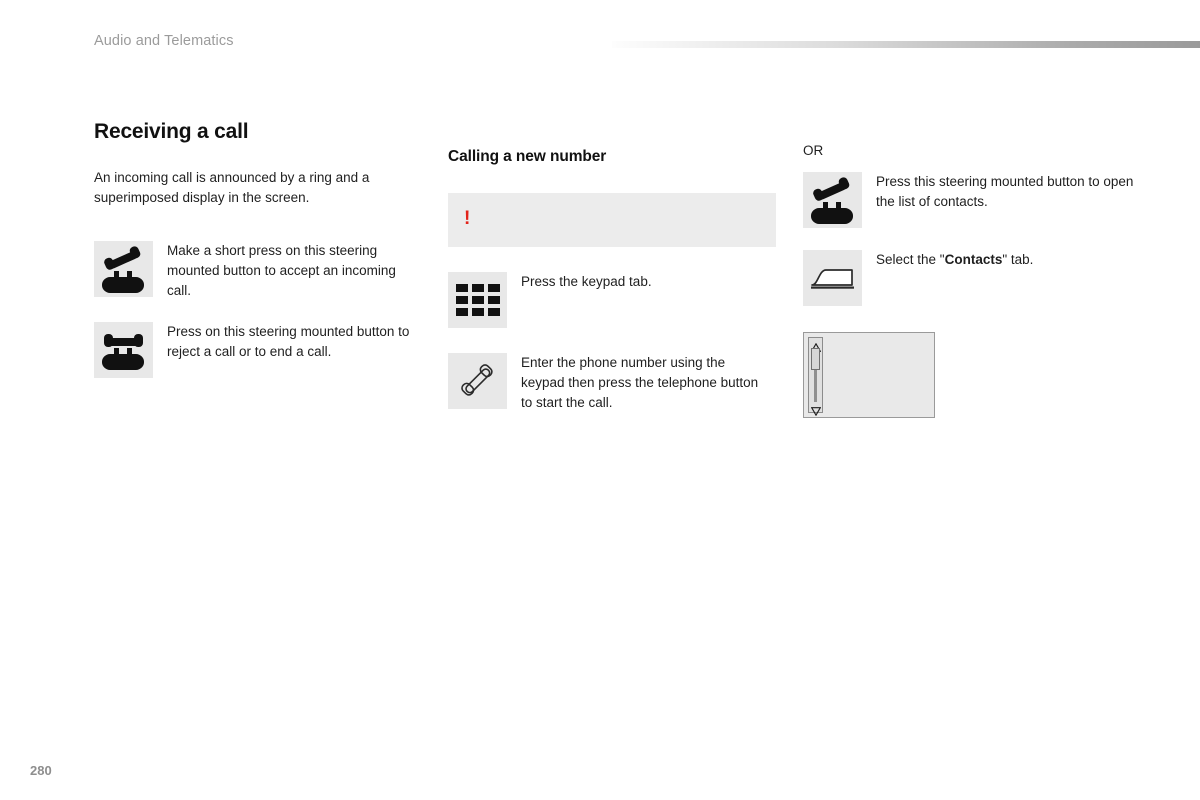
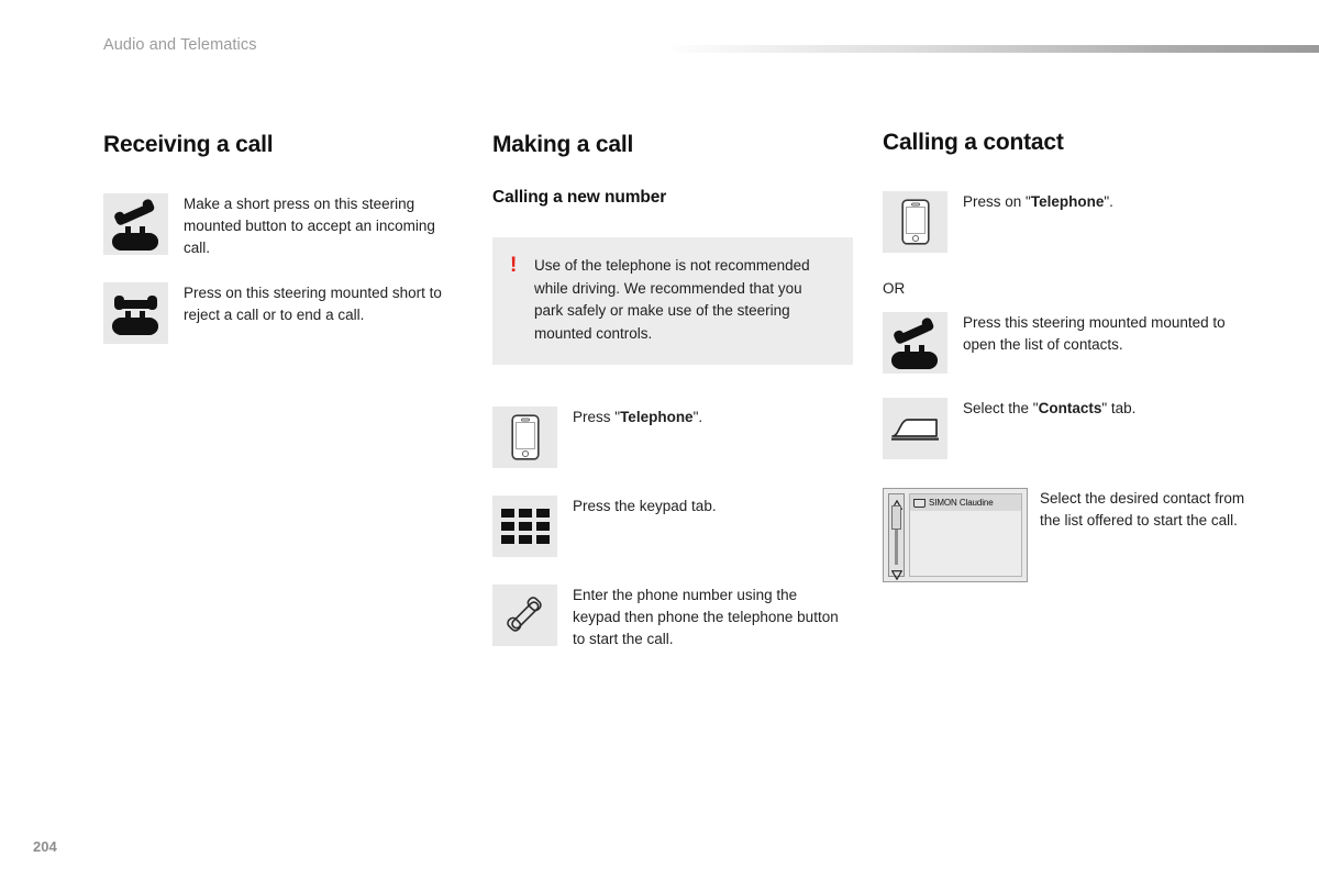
  Audio and Telematics
  Receiving a call
- An incoming call is announced by a ring and a superimposed display in the screen.
  Make a short press on this steering mounted button to accept an incoming call.
- Press on this steering mounted button to reject a call or to end a call.
+ Press on this steering mounted short to reject a call or to end a call.
+ Making a call
  Calling a new number
  !
+ Use of the telephone is not recommended while driving. We recommended that you park safely or make use of the steering mounted controls.
+ Press "Telephone".
  Press the keypad tab.
- Enter the phone number using the keypad then press the telephone button to start the call.
+ Enter the phone number using the keypad then phone the telephone button to start the call.
+ Calling a contact
+ Press on "Telephone".
  OR
- Press this steering mounted button to open the list of contacts.
+ Press this steering mounted mounted to open the list of contacts.
  Select the "Contacts" tab.
+ SIMON Claudine
+ Select the desired contact from the list offered to start the call.
- 280
+ 204
